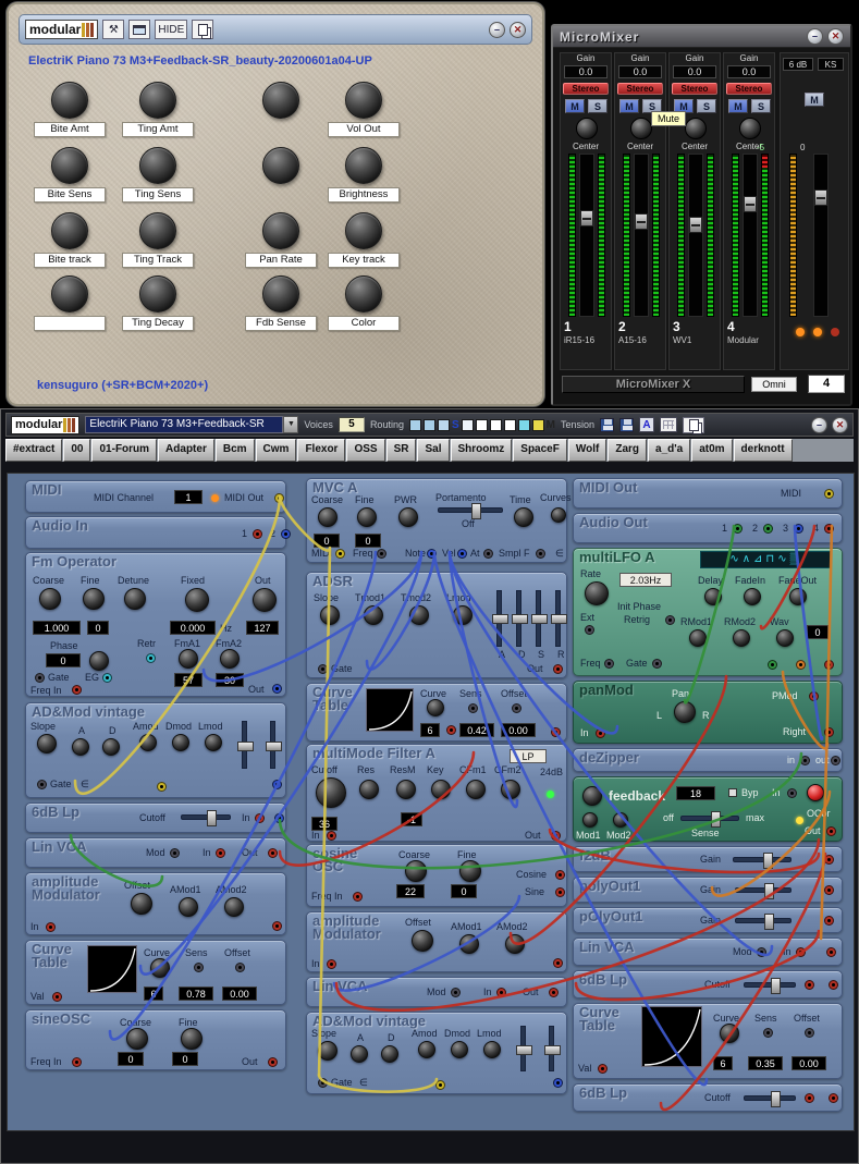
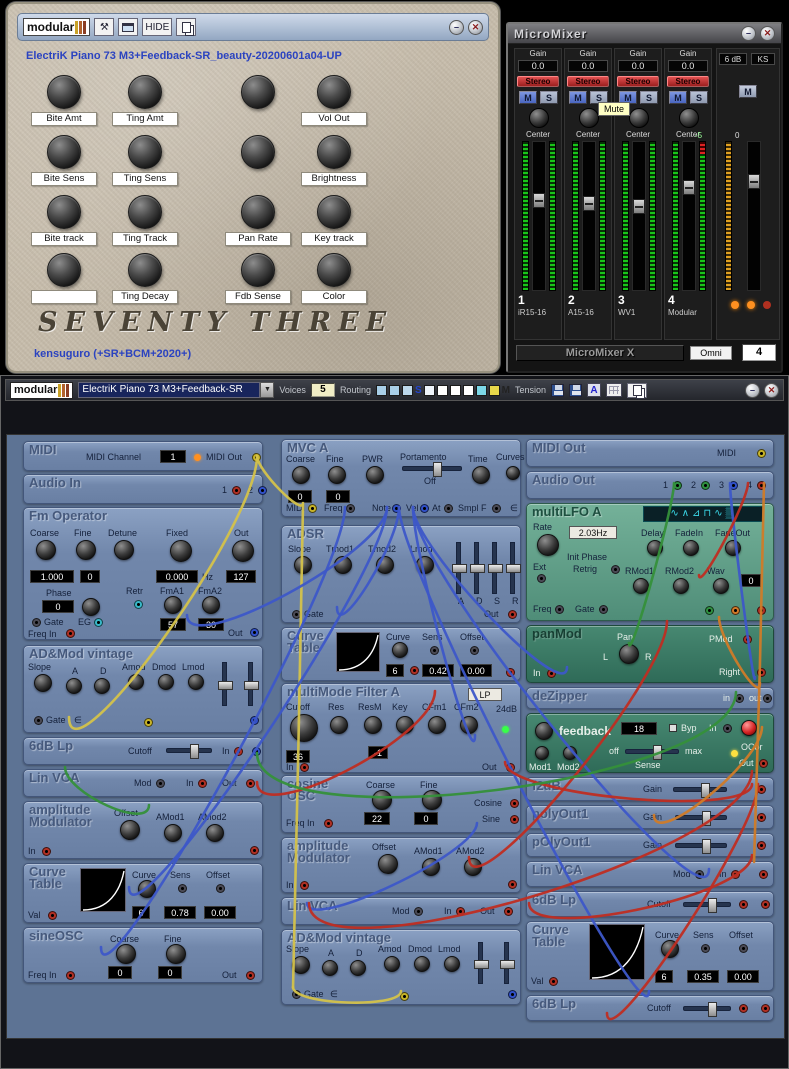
  modular
  ⚒
  HIDE
  –
  ✕
  ElectriK Piano 73 M3+Feedback-SR_beauty-20200601a04-UP
  Bite Amt
  Ting Amt
  Vol Out
  Bite Sens
  Ting Sens
  Brightness
  Bite track
  Ting Track
  Pan Rate
  Key track
  Ting Decay
  Fdb Sense
  Color
+ SEVENTY THREE
  kensuguro (+SR+BCM+2020+)
  MicroMixer
  –
  ✕
  6 dB
  KS
  M
  0
  MicroMixer X
  Omni
  4
  Mute
  Gain
  0.0
  Stereo
  M
  S
  Center
  1
  iR15-16
  Gain
  0.0
  Stereo
  M
  S
  Center
  2
  A15-16
  Gain
  0.0
  Stereo
  M
  S
  Center
  3
  WV1
  Gain
  0.0
  Stereo
  M
  S
  Center
  4
  Modular
  -5
  modular
  ElectriK Piano 73 M3+Feedback-SR
  Voices
  5
  Routing
  S
  M
  Tension
  A
  –
  ✕
- #extract
- 00
- 01-Forum
- Adapter
- Bcm
- Cwm
- Flexor
- OSS
- SR
- Sal
- Shroomz
- SpaceF
- Wolf
- Zarg
- a_d'a
- at0m
- derknott
  MIDI
  MIDI Channel
  1
  MIDI Out
  Audio In
  1
  2
  Fm Operator
  Coarse
  Fine
  Detune
  Fixed
  Out
  1.000
  0
  0.000
  127
  Phase
  0
  Retr
  FmA1
  57
  FmA2
  Gate
  EG
  Freq In
  Out
  AD&Mod vintage
  Slope
  A
  D
  Amo
  Dmod
  Lmod
  Gate
  ∈
  6dB Lp
  Cutoff
  In
  Lin VCA
  Mod
  In
  amplitude
  Modulator
  AMod1
  In
  Curve
  Table
  Curve
  Sens
  Offset
  0.78
  0.00
  Val
  sineOSC
  Corse
  0
  Fine
  0
  Freq In
  Out
  MVC A
  Coarse
  Fine
  PWR
  Portamento
  Off
  Time
  Curves
  0
  0
  MID
  Freq
  Note
  At
  Smpl F
  ∈
  ADSR
  Slope
  Tod1
  Tmod2
  Lod
  D
  S
  R
  ate
  Crve
  able
  Curve
  Sen
  Offse
  6
  0.42
  0.00
  ultiMode Filter A
  LP
  24dB
  Cuoff
  Res
  ResM
  Key
  CFm1
  CFm2
  36
  In
  Out
  OSC
  Coarse
  22
  Fine
  0
  Cosine
  Sine
  Frq In
  amplitude
  Modulator
  Offset
  AMod1
  AMod2
  In
  Lin VCA
  Mod
  In
  AD&Mod vintage
  Sope
  A
  D
  Amod
  Dmod
  Lmod
  Gate
  ∈
  MIDI Out
  MIDI
  Audio Out
  1
  2
  3
  4
  multiLFO A
  ∿∧⊿⊓∿▒
  Rate
  2.03Hz
  Delay
  FadeIn
  FaeOut
  Init Phase
  Retrig
  Ext
  RMod1
  RMod2
  Wav
  0
  Freq
  Gate
  panMod
  Pan
  L
  R
  PMd
  In
  Right
  deZipper
  in
  feedback
  18
  Byp
  Mod1
  Mod2
  off
  max
  Sense
  OCr
  Gain
  plyOut1
  Gain
  pOlyOut1
  Lin VCA
  Mod
  6dB Lp
  Curve
  Table
  Curve
  Sens
  Offset
  6
  0.35
  0.00
  Val
  6dB Lp
  Cutoff
